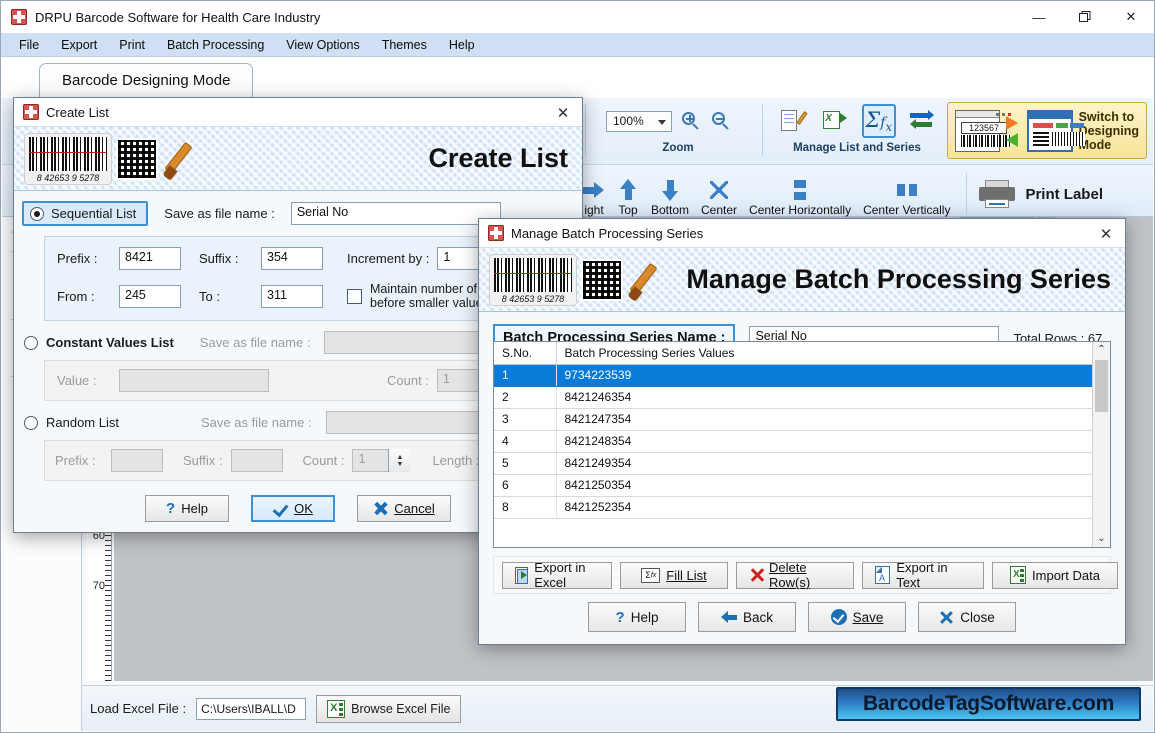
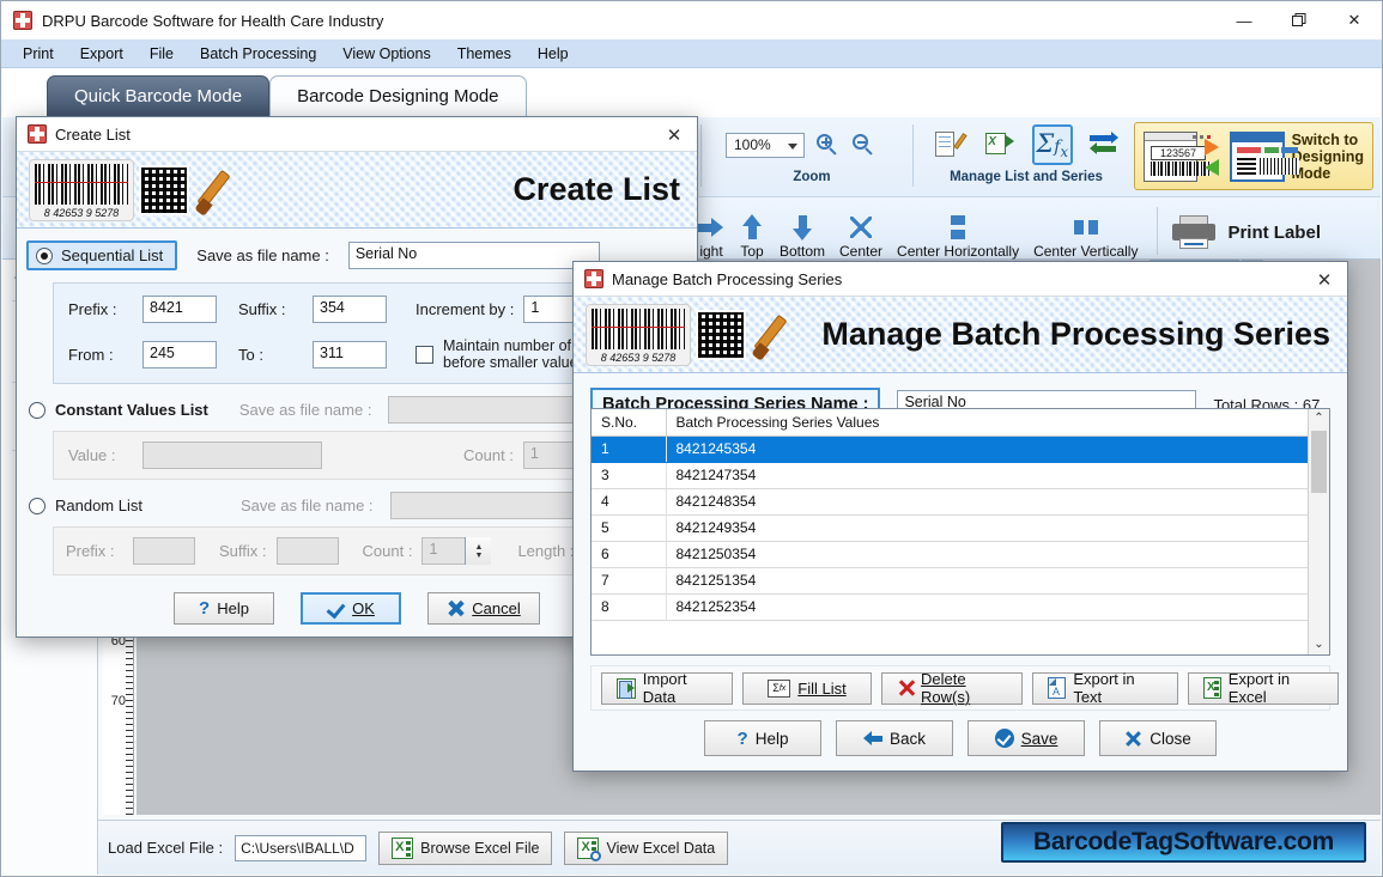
  DRPU Barcode Software for Health Care Industry
  —
  ✕
- File
+ Print
  Export
- Print
+ File
  Batch Processing
  View Options
  Themes
  Help
+ Quick Barcode Mode
  Barcode Designing Mode
  100%
  Zoom
  X
  Σfx
  Manage List and Series
  123567
  Switch to
  Designing
  ode
  ight
  Top
  Bottom
  Center
  Center Horizontally
  Center Vertically
  Print Label
  60
  70
  Load Excel File :
  C:\Users\IBALL\D
  Browse Excel File
+ View Excel Data
  BarcodeTagSoftware.com
  Create List
  ✕
  8 42653 9 5278
  Create List
  Sequential List
  Save as file name :
  Serial No
  Prefix :
  8421
  Suffix :
  354
  Increment by :
  1
  From :
  245
  To :
  311
  before smaller valu
  Constant Values List
  Save as file name :
  Value :
  Count :
  1
  Random List
  Save as file name :
  Prefix :
  Suffix :
  Count :
  1
  Length
  ?
  Help
  OK
  Cancel
  Manage Batch Processing Series
  ✕
  8 42653 9 5278
  Manage Batch Processing Series
  Batch Processing Series Name :
  Serial No
  Total Rows : 67
  S.No.	Batch Processing Series Values
- 1	9734223539
+ 1	8421245354
- 2	8421246354
  3	8421247354
  4	8421248354
  5	8421249354
  6	8421250354
+ 7	8421251354
  8	8421252354
  ⌃
  ⌄
- Export in Excel
+ Import Data
  Σ
  Fill List
  Delete Row(s)
  Export in Text
- Import Data
+ Export in Excel
  ?
  Help
  Back
  Save
  Close
